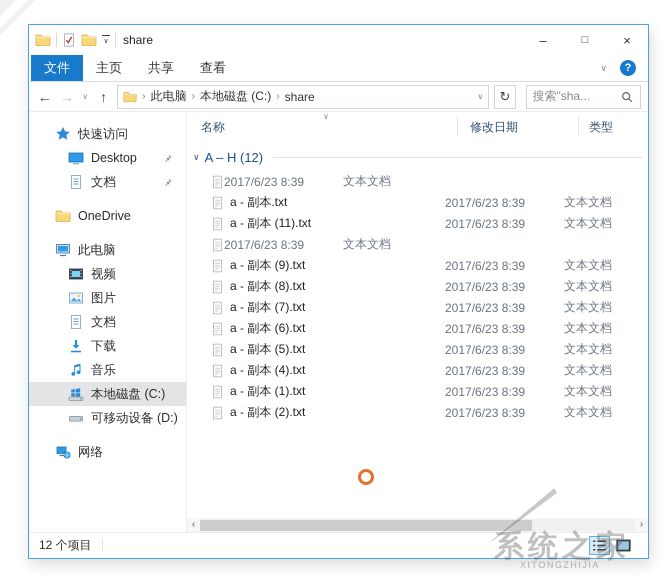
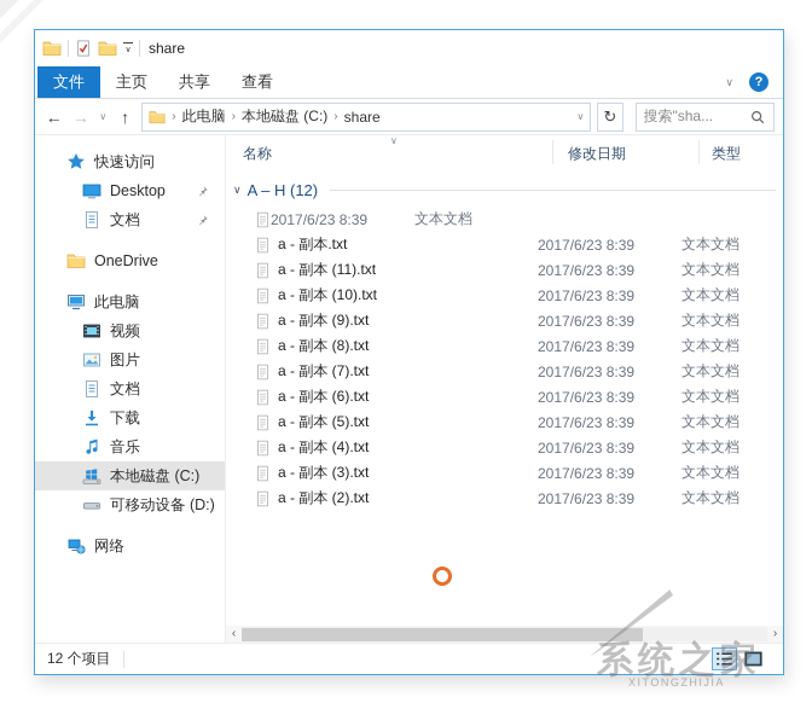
  share
- –
- □
- ×
  主页
  共享
  查看
  ∨
  ?
  ↑
  ›
  此电脑
  ›
  本地磁盘 (C:)
  ›
  share
  ∨
  ↻
  搜索"sha...
  快速访问
  Desktop
  文档
  OneDrive
  此电脑
  视频
  图片
  文档
  下载
  音乐
  本地磁盘 (C:)
  可移动设备 (D:)
  网络
  ∨
  名称
  修改日期
  类型
  ∨
  A – H (12)
  2017/6/23 8:39
  文本文档
  a - 副本.txt
  2017/6/23 8:39
  文本文档
  a - 副本 (11).txt
  2017/6/23 8:39
  文本文档
+ a - 副本 (10).txt
  2017/6/23 8:39
  文本文档
  a - 副本 (9).txt
  2017/6/23 8:39
  文本文档
  a - 副本 (8).txt
  2017/6/23 8:39
  文本文档
  a - 副本 (7).txt
  2017/6/23 8:39
  文本文档
  a - 副本 (6).txt
  2017/6/23 8:39
  文本文档
  a - 副本 (5).txt
  2017/6/23 8:39
  文本文档
  a - 副本 (4).txt
  2017/6/23 8:39
  文本文档
- a - 副本 (1).txt
+ a - 副本 (3).txt
  2017/6/23 8:39
  文本文档
  a - 副本 (2).txt
  2017/6/23 8:39
  文本文档
  ‹
  ›
  12 个项目
  系统之家
  XITONGZHIJIA
